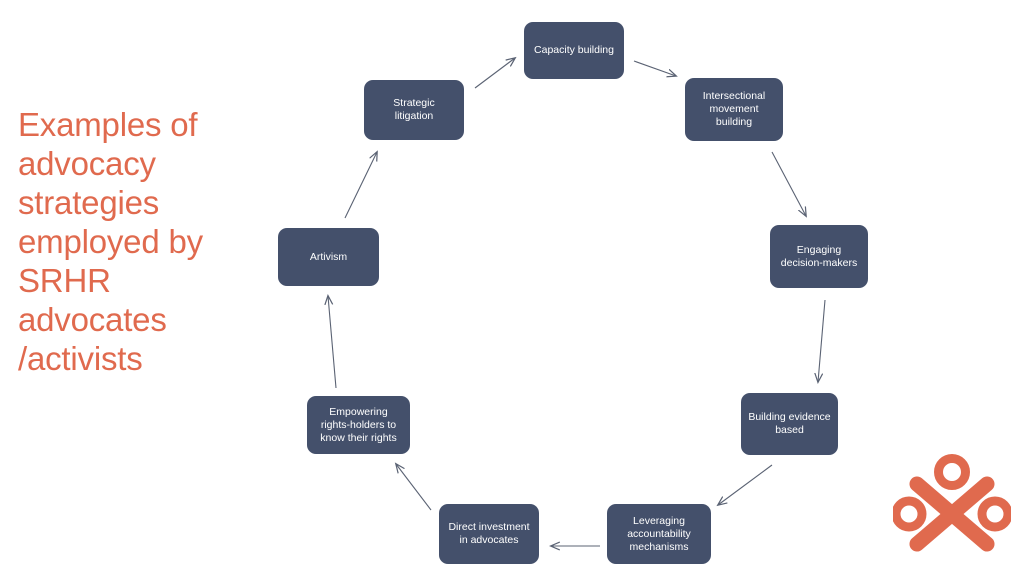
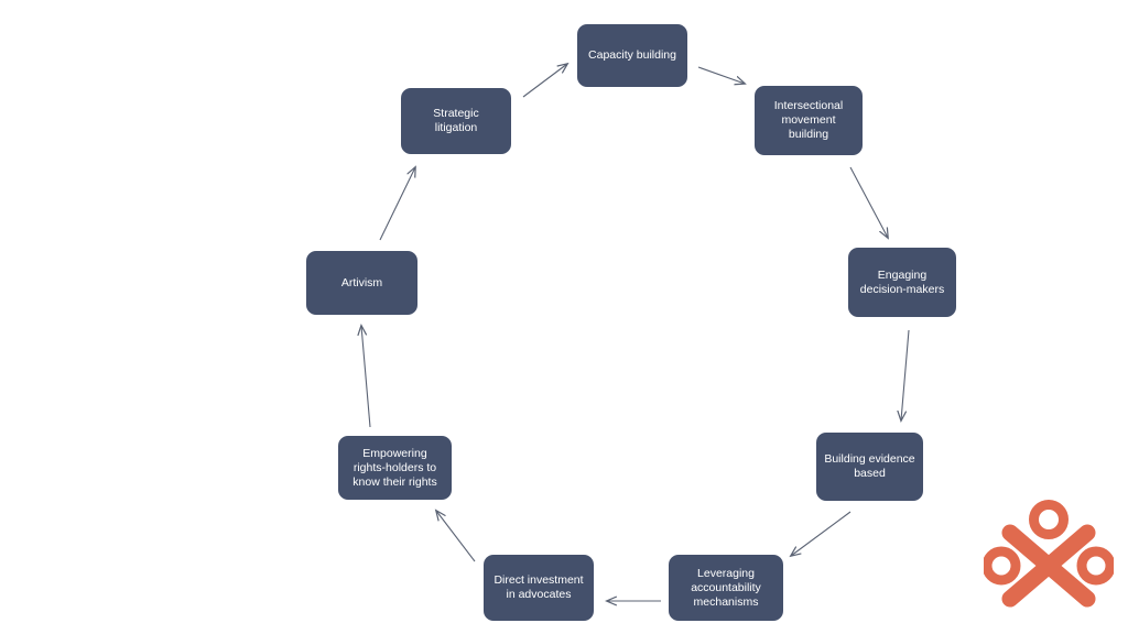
- Examples of advocacy strategies employed by SRHR advocates /activists
  Capacity building
  Intersectional
  movement
  building
  Engaging
  decision-makers
  Building evidence
  based
  Leveraging
  accountability
  mechanisms
  Direct investment
  in advocates
  Empowering
  rights-holders to
  know their rights
  Artivism
  Strategic
  litigation
